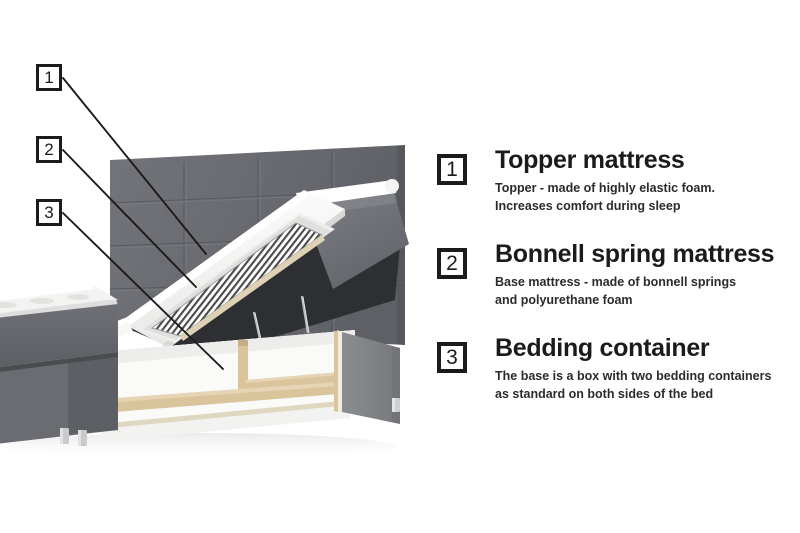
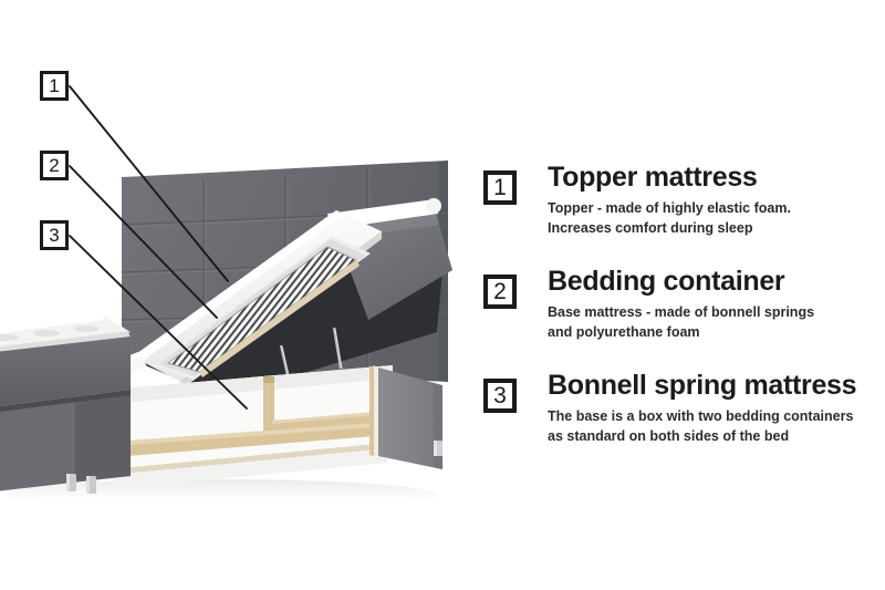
  1
  2
  3
  1
  Topper mattress
  Topper - made of highly elastic foam.
  Increases comfort during sleep
  2
- Bonnell spring mattress
+ Bedding container
  Base mattress - made of bonnell springs
  and polyurethane foam
  3
- Bedding container
+ Bonnell spring mattress
  The base is a box with two bedding containers
  as standard on both sides of the bed
